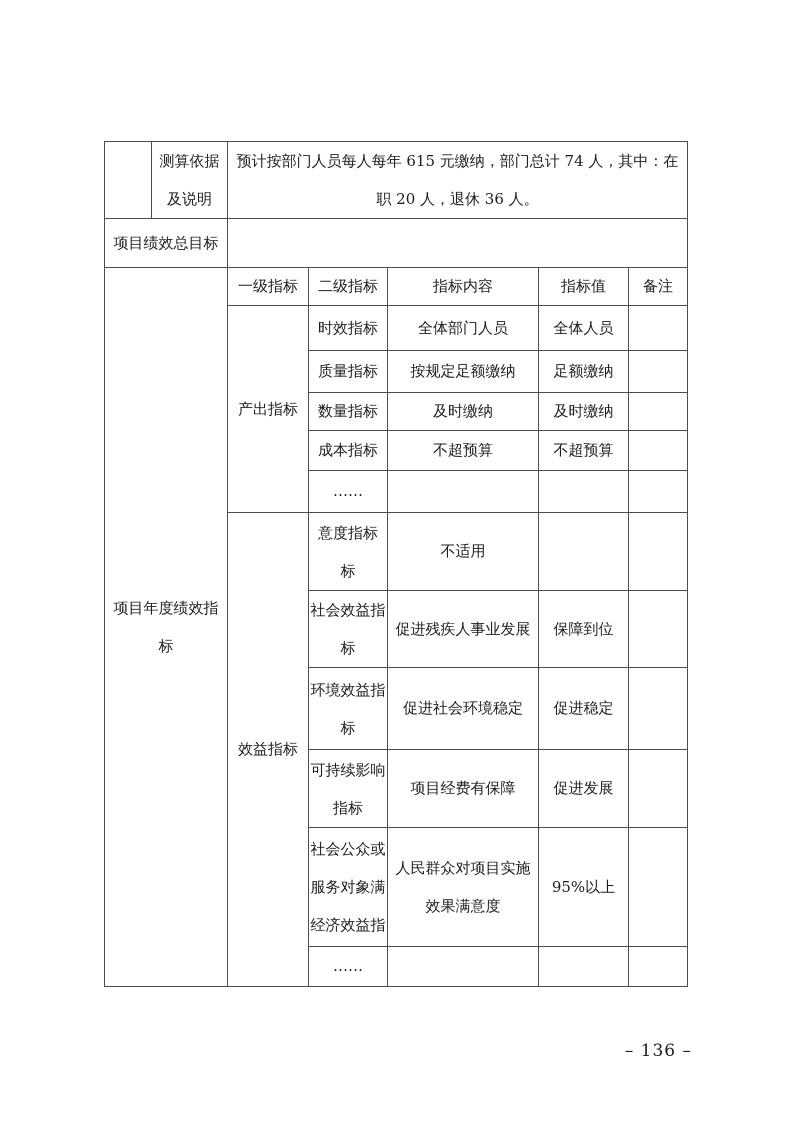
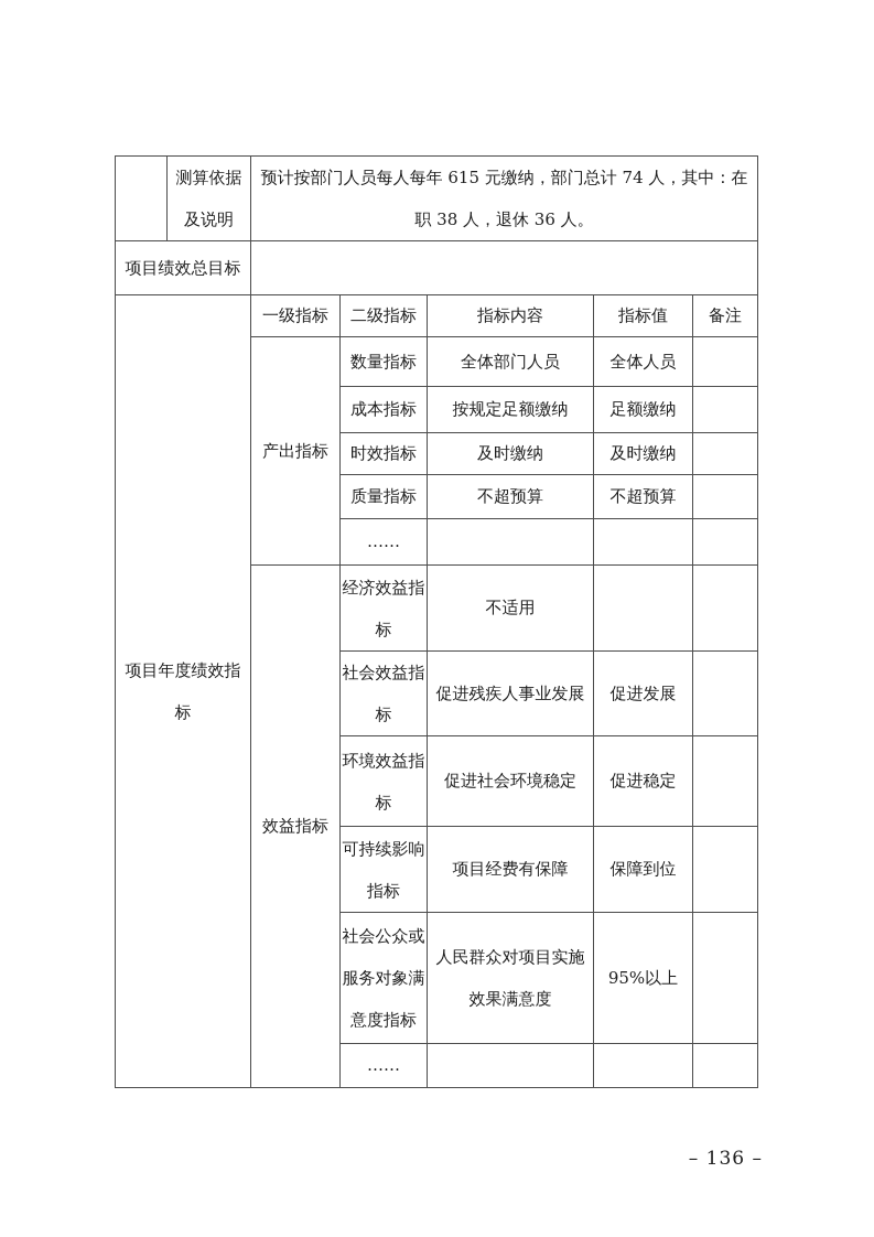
- 	测算依据 及说明	预计按部门人员每人每年 615 元缴纳，部门总计 74 人，其中：在 职 20 人，退休 36 人。
+ 	测算依据 及说明	预计按部门人员每人每年 615 元缴纳，部门总计 74 人，其中：在 职 38 人，退休 36 人。
  项目绩效总目标
  项目年度绩效指 标	一级指标	二级指标	指标内容	指标值	备注
- 产出指标	时效指标	全体部门人员	全体人员
+ 产出指标	数量指标	全体部门人员	全体人员
- 质量指标	按规定足额缴纳	足额缴纳
+ 成本指标	按规定足额缴纳	足额缴纳
- 数量指标	及时缴纳	及时缴纳
+ 时效指标	及时缴纳	及时缴纳
- 成本指标	不超预算	不超预算
+ 质量指标	不超预算	不超预算
  ……
- 效益指标	意度指标 标	不适用
+ 效益指标	经济效益指 标	不适用
- 社会效益指 标	促进残疾人事业发展	保障到位
+ 社会效益指 标	促进残疾人事业发展	促进发展
  环境效益指 标	促进社会环境稳定	促进稳定
- 可持续影响 指标	项目经费有保障	促进发展
+ 可持续影响 指标	项目经费有保障	保障到位
- 社会公众或 服务对象满 经济效益指	人民群众对项目实施 效果满意度	95%以上
+ 社会公众或 服务对象满 意度指标	人民群众对项目实施 效果满意度	95%以上
  ……
  – 136 –
